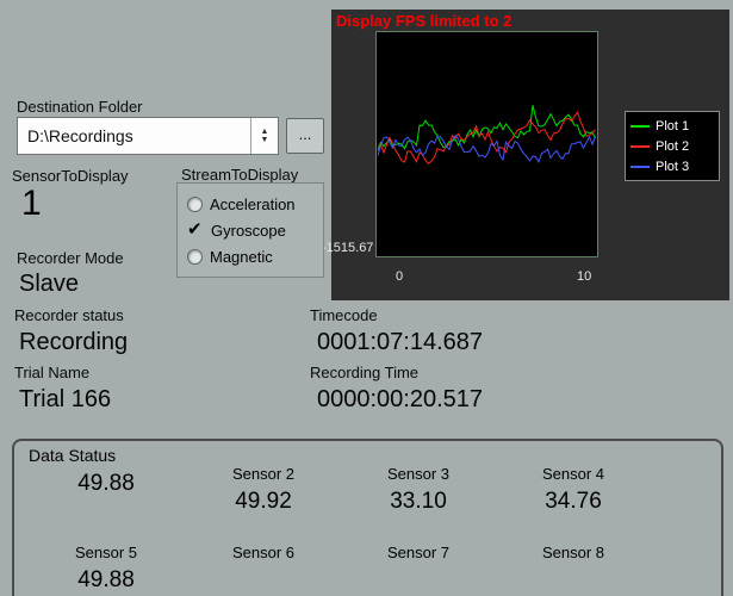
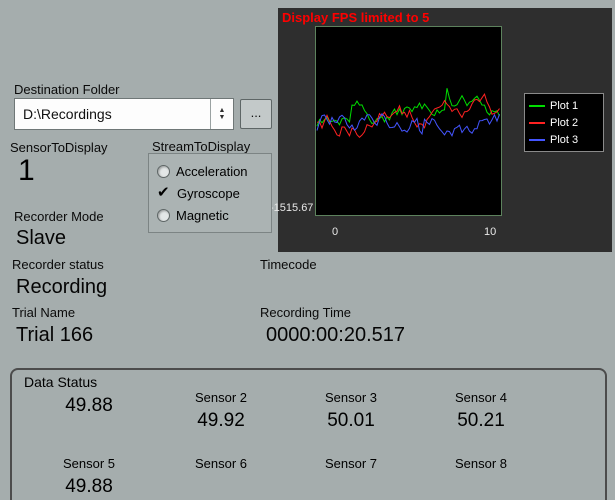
- Display FPS limited to 2
+ Display FPS limited to 5
  1515.67
  0
  10
  Plot 1
  Plot 2
  Plot 3
  Destination Folder
  D:\Recordings
  ...
  SensorToDisplay
  1
  StreamToDisplay
  Acceleration
  ✔
  Gyroscope
  Magnetic
  Recorder Mode
  Slave
  Recorder status
  Recording
  Trial Name
  Trial 166
  Timecode
- 0001:07:14.687
  Recording Time
  0000:00:20.517
  Data Status
  49.88
  Sensor 2
  49.92
  Sensor 3
- 33.10
+ 50.01
  Sensor 4
- 34.76
+ 50.21
  Sensor 5
  49.88
  Sensor 6
  Sensor 7
  Sensor 8
